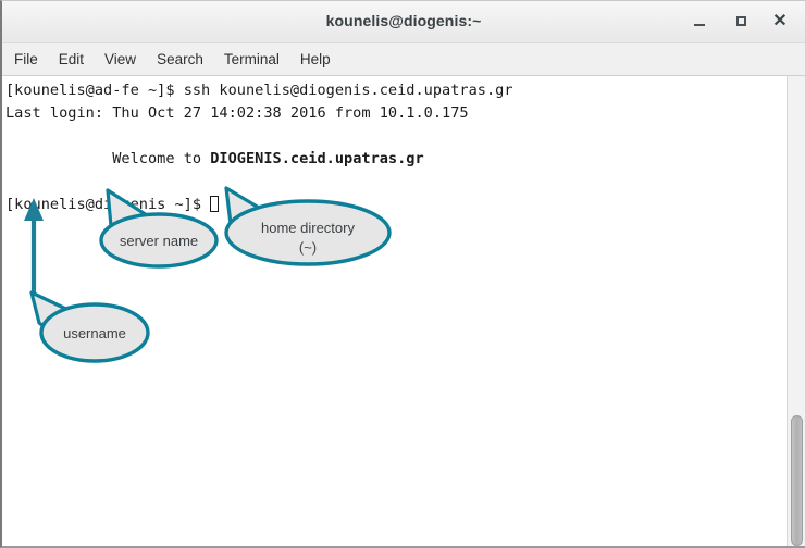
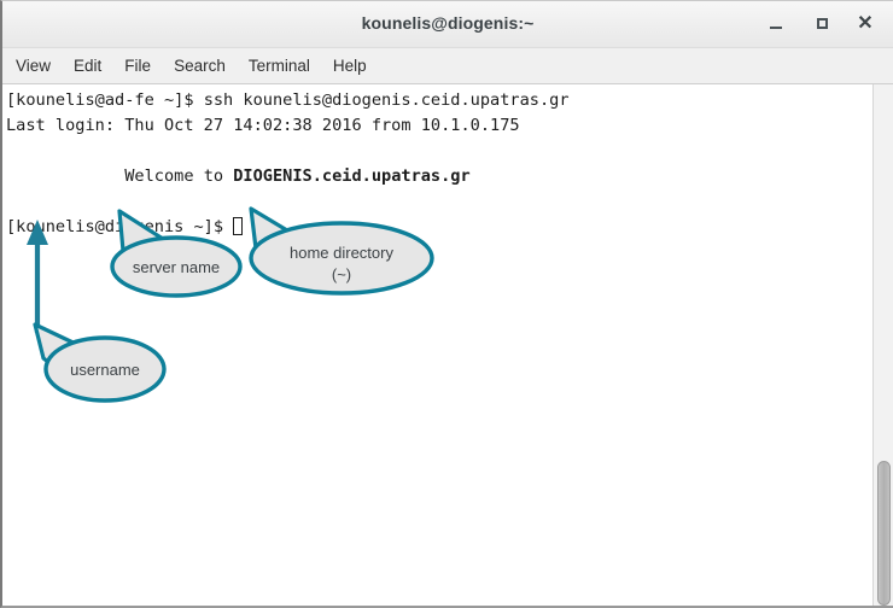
  kounelis@diogenis:~
  ✕
- File
+ View
  Edit
- View
+ File
  Search
  Terminal
  Help
  [kounelis@ad-fe ~]$ ssh kounelis@diogenis.ceid.upatras.gr Last login: Thu Oct 27 14:02:38 2016 from 10.1.0.175 Welcome to DIOGENIS.ceid.upatras.gr [kounelis@denis ~]$
  home directory
  (~)
  server name
  username
